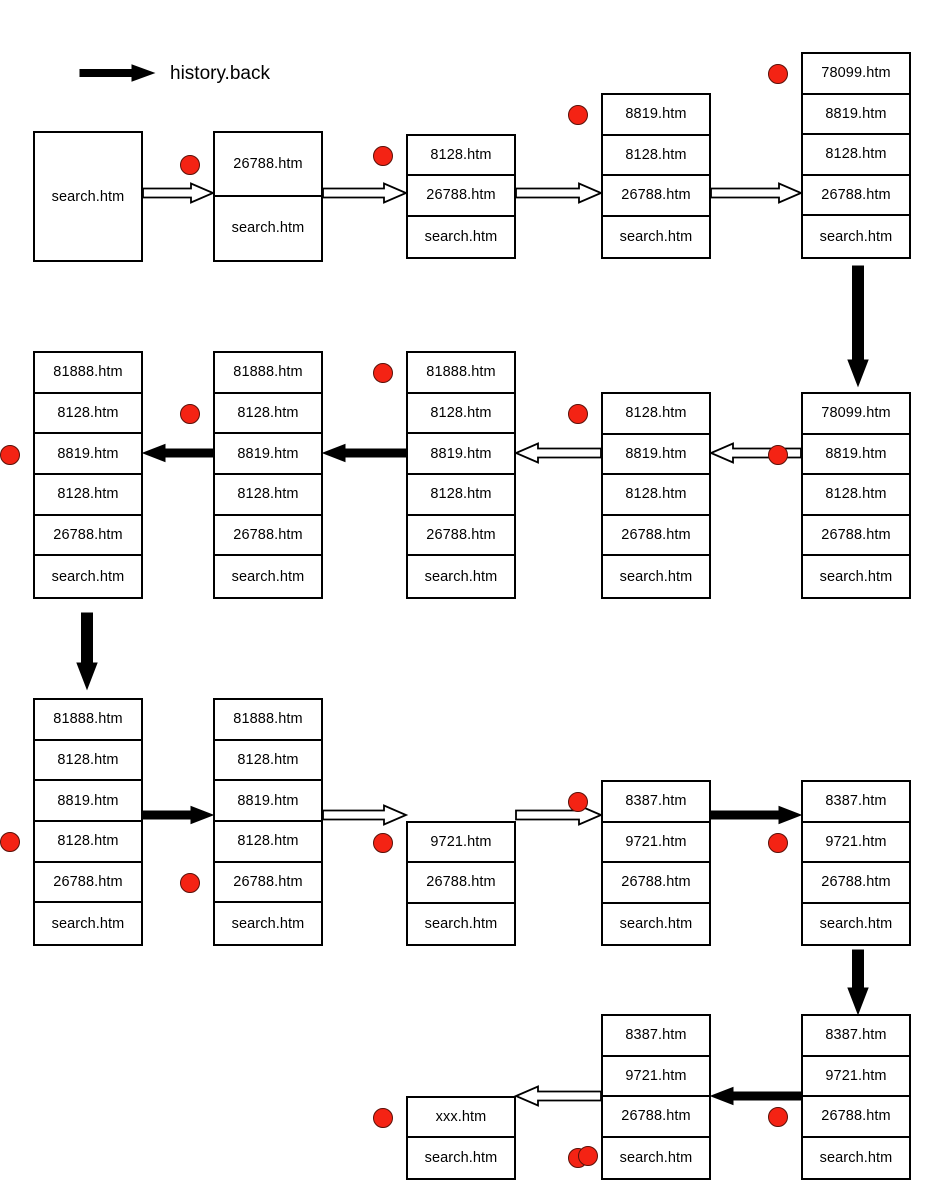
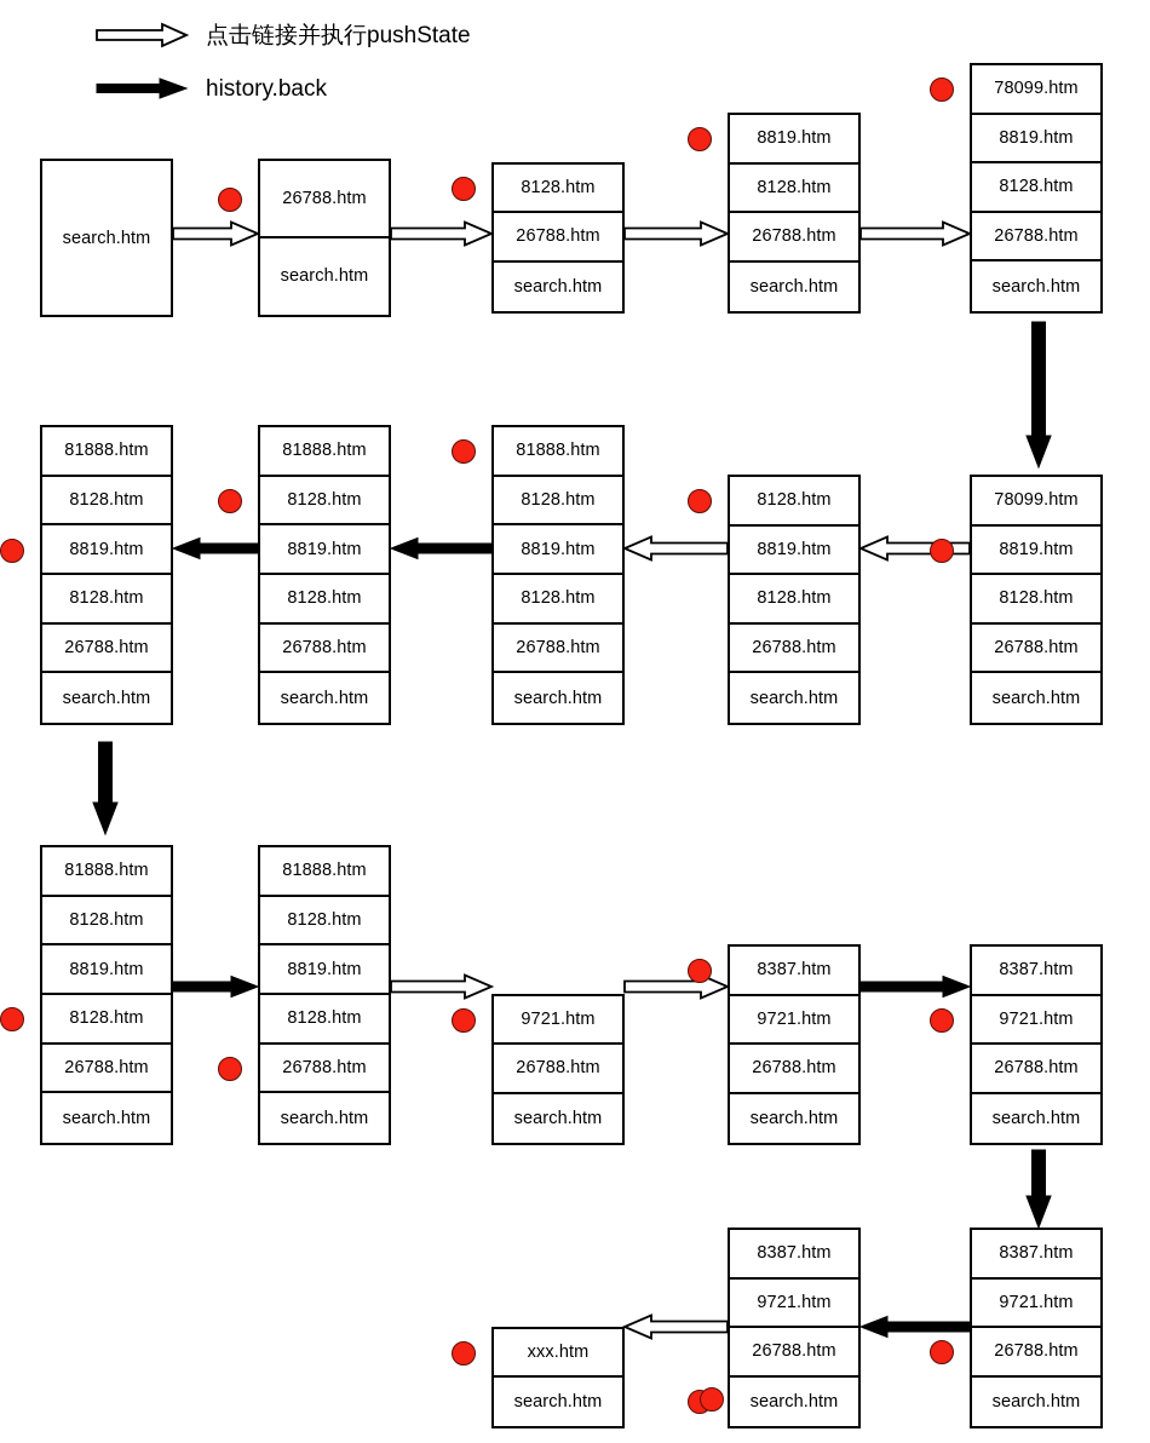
+ 点击链接并执行pushState
  history.back
  search.htm
  26788.htm
  search.htm
  8128.htm
  26788.htm
  search.htm
  8819.htm
  8128.htm
  26788.htm
  search.htm
  78099.htm
  8819.htm
  8128.htm
  26788.htm
  search.htm
  78099.htm
  8819.htm
  8128.htm
  26788.htm
  search.htm
  8128.htm
  8819.htm
  8128.htm
  26788.htm
  search.htm
  81888.htm
  8128.htm
  8819.htm
  8128.htm
  26788.htm
  search.htm
  81888.htm
  8128.htm
  8819.htm
  8128.htm
  26788.htm
  search.htm
  81888.htm
  8128.htm
  8819.htm
  8128.htm
  26788.htm
  search.htm
  81888.htm
  8128.htm
  8819.htm
  8128.htm
  26788.htm
  search.htm
  81888.htm
  8128.htm
  8819.htm
  8128.htm
  26788.htm
  search.htm
  9721.htm
  26788.htm
  search.htm
  8387.htm
  9721.htm
  26788.htm
  search.htm
  8387.htm
  9721.htm
  26788.htm
  search.htm
  8387.htm
  9721.htm
  26788.htm
  search.htm
  8387.htm
  9721.htm
  26788.htm
  search.htm
  xxx.htm
  search.htm
